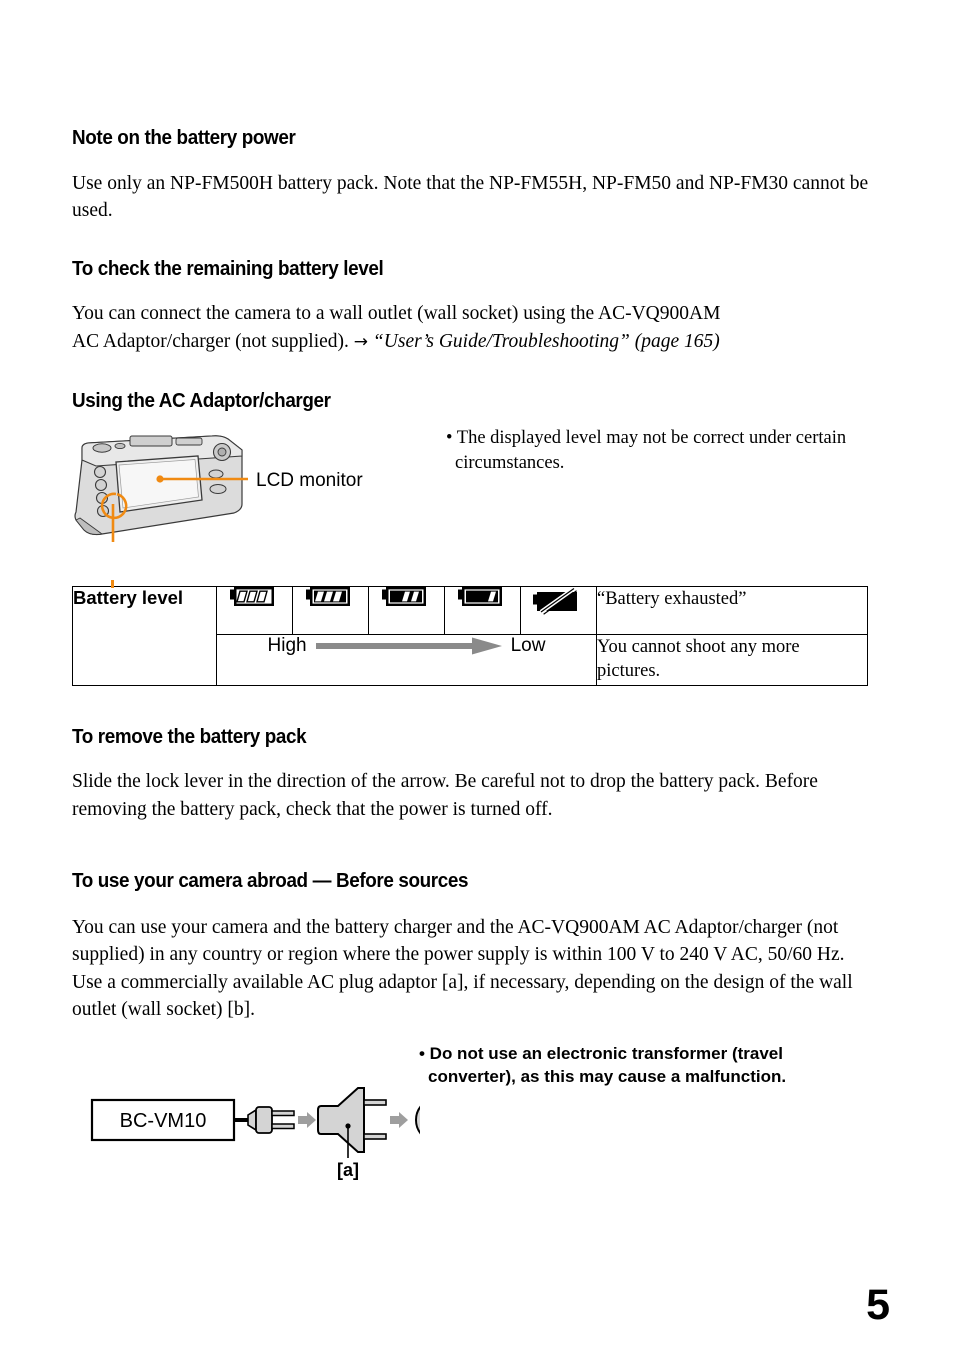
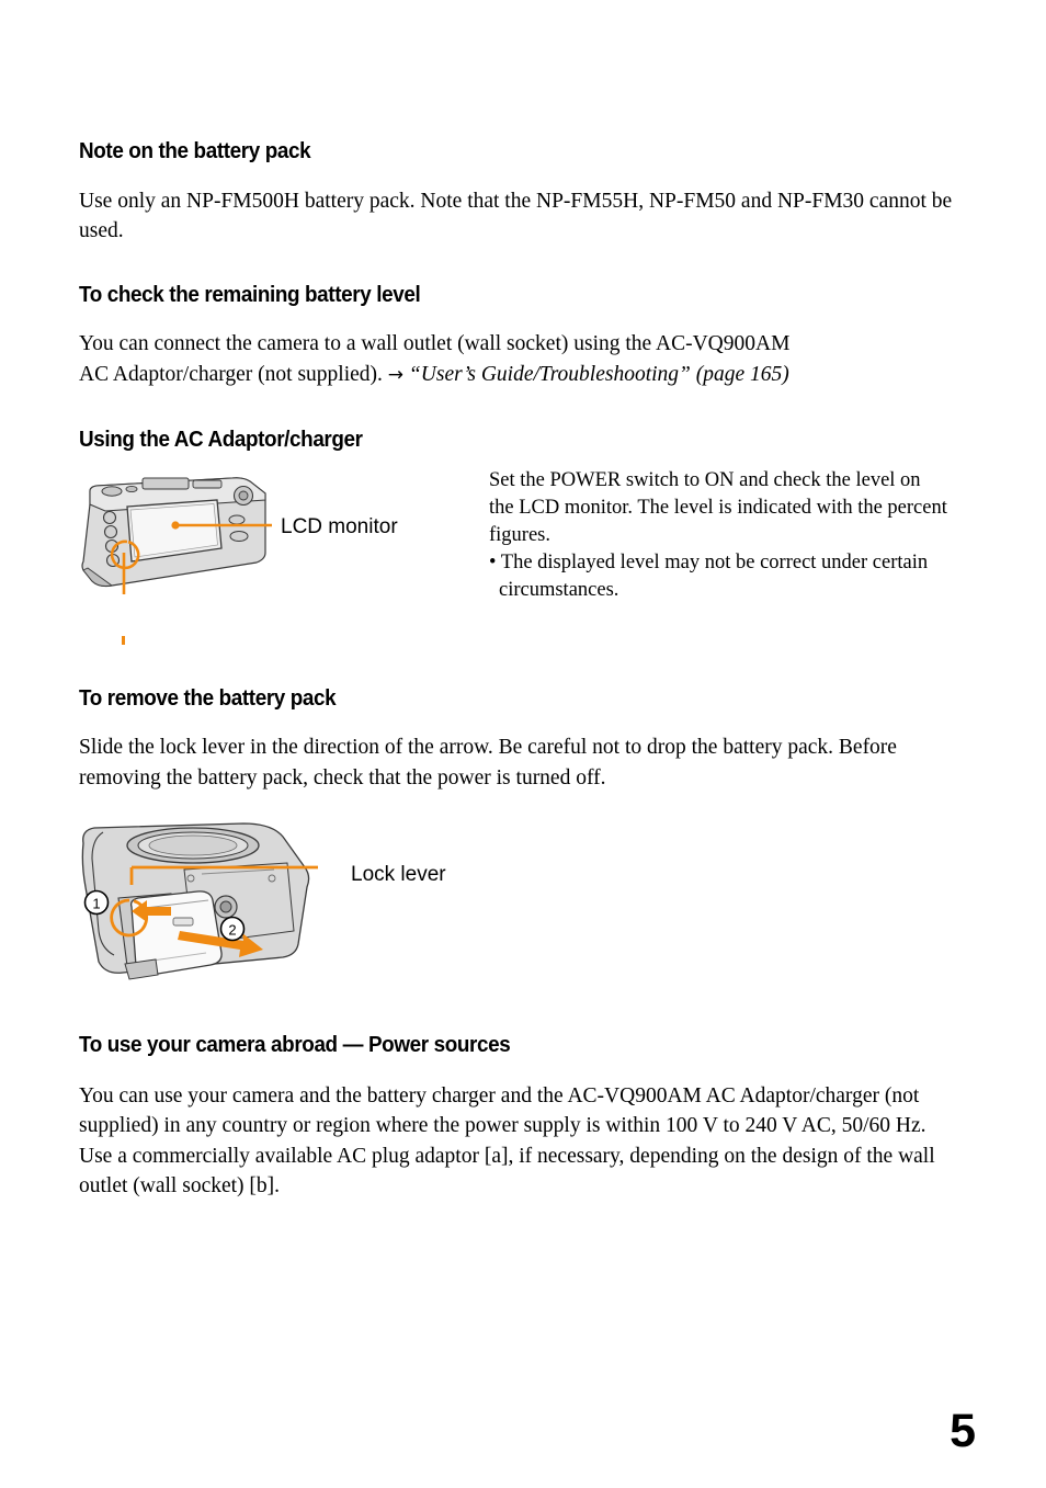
- Note on the battery power
+ Note on the battery pack
  Use only an NP-FM500H battery pack. Note that the NP-FM55H, NP-FM50 and NP-FM30 cannot be used.
  To check the remaining battery level
  You can connect the camera to a wall outlet (wall socket) using the AC-VQ900AM
  AC Adaptor/charger (not supplied). → “User’s Guide/Troubleshooting” (page 165)
  Using the AC Adaptor/charger
  LCD monitor
+ Set the POWER switch to ON and check the level on the LCD monitor. The level is indicated with the percent figures.
  • The displayed level may not be correct under certain circumstances.
- Battery level						“Battery exhausted”
- High Low	You cannot shoot any more pictures.
  To remove the battery pack
  Slide the lock lever in the direction of the arrow. Be careful not to drop the battery pack. Before removing the battery pack, check that the power is turned off.
+ 1
+ 2
+ Lock lever
- To use your camera abroad — Before sources
+ To use your camera abroad — Power sources
  You can use your camera and the battery charger and the AC-VQ900AM AC Adaptor/charger (not supplied) in any country or region where the power supply is within 100 V to 240 V AC, 50/60 Hz. Use a commercially available AC plug adaptor [a], if necessary, depending on the design of the wall outlet (wall socket) [b].
- • Do not use an electronic transformer (travel converter), as this may cause a malfunction.
- BC-VM10
- [a]
  5
